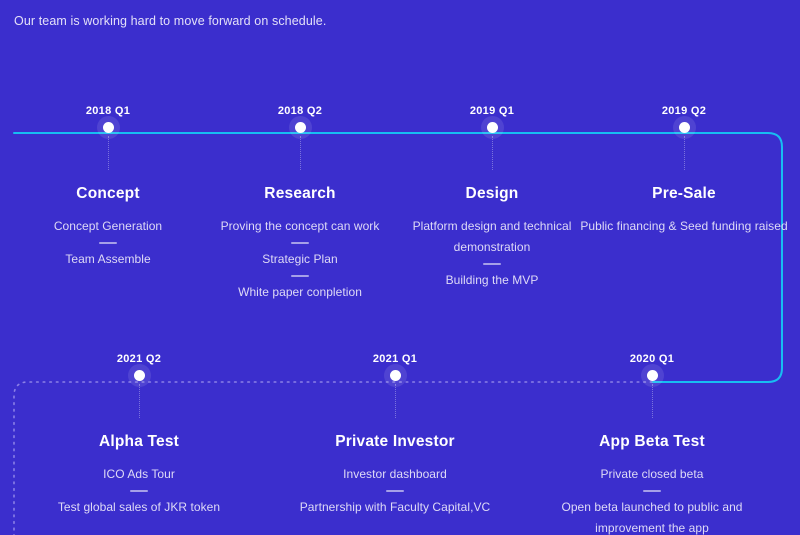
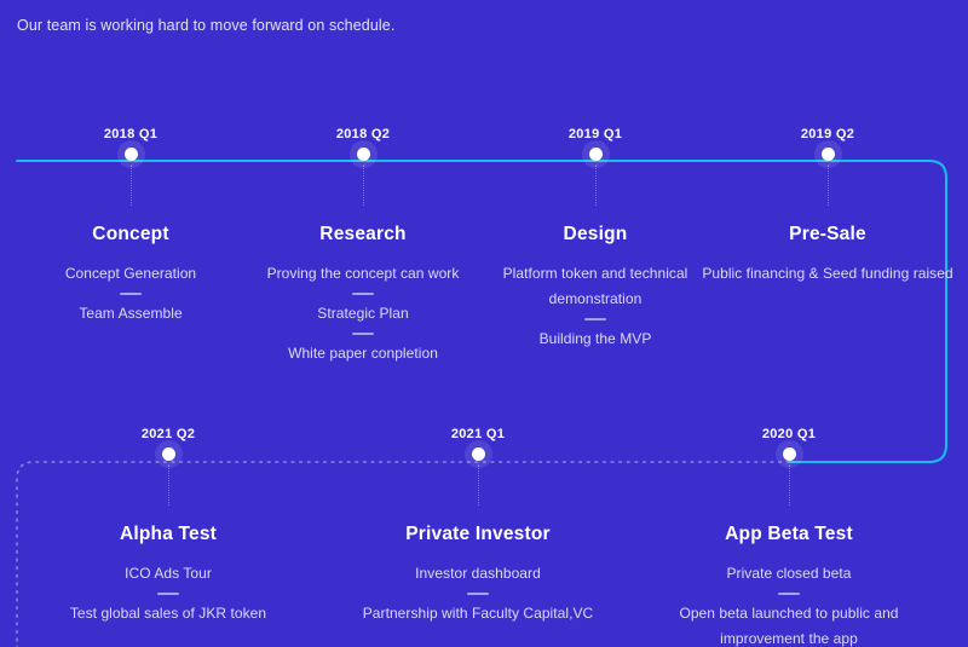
  Our team is working hard to move forward on schedule.
  2018 Q1
  Concept
  Concept Generation
  Team Assemble
  2018 Q2
  Research
  Proving the concept can work
  Strategic Plan
  White paper conpletion
  2019 Q1
  Design
- Platform design and technical demonstration
+ Platform token and technical demonstration
  Building the MVP
  2019 Q2
  Pre-Sale
  Public financing & Seed funding raised
  2021 Q2
  Alpha Test
  ICO Ads Tour
  Test global sales of JKR token
  2021 Q1
  Private Investor
  Investor dashboard
  Partnership with Faculty Capital,VC
  2020 Q1
  App Beta Test
  Private closed beta
  Open beta launched to public and improvement the app
